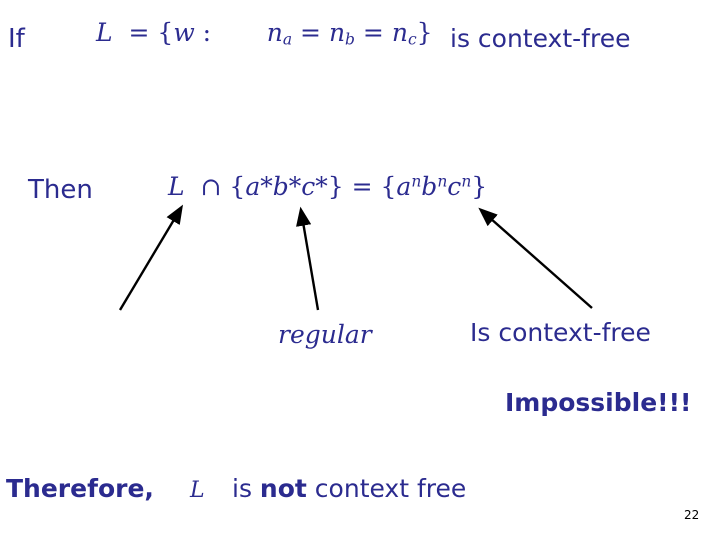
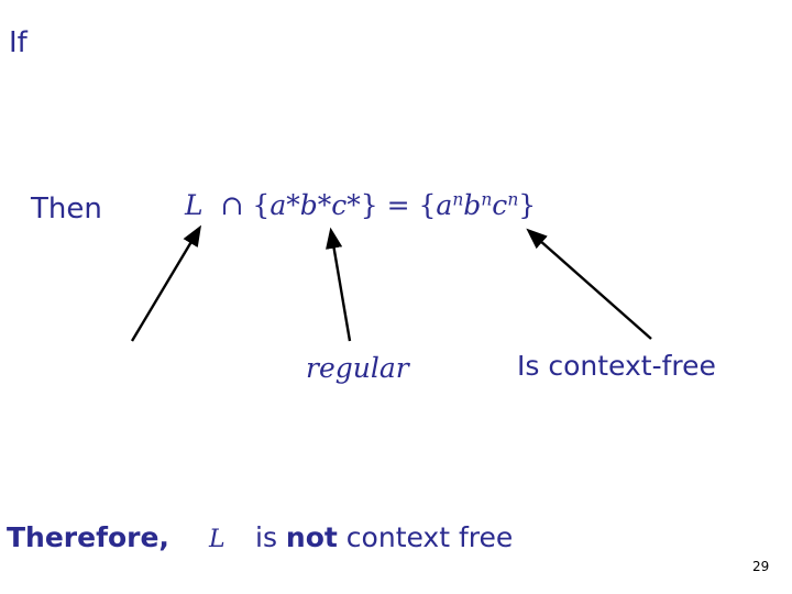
  If
- L = {w : na = nb = nc}
- is context-free
  Then
  L ∩ {a*b*c*} = {anbncn}
  regular
  Is context-free
- Impossible!!!
  Therefore,
  L
  is not context free
- 22
+ 29
